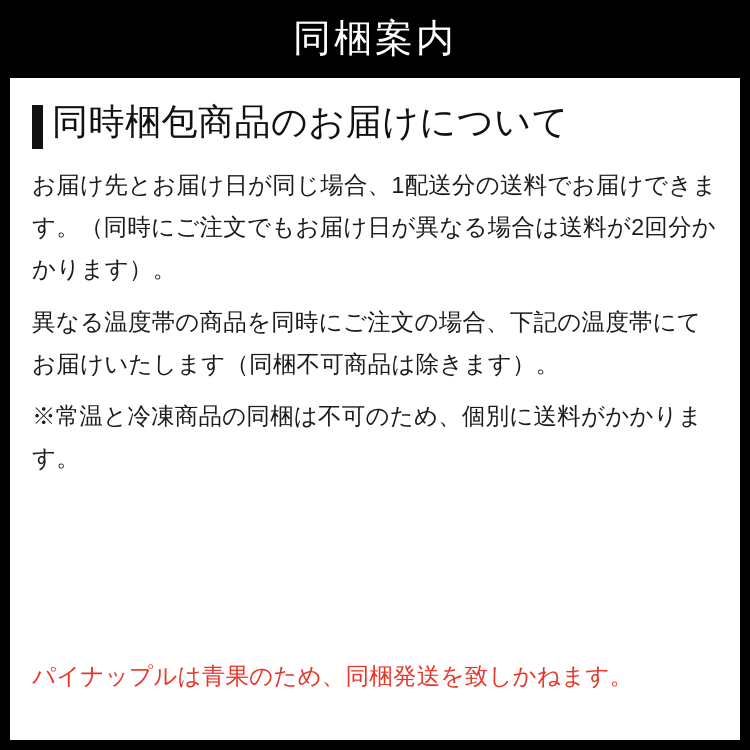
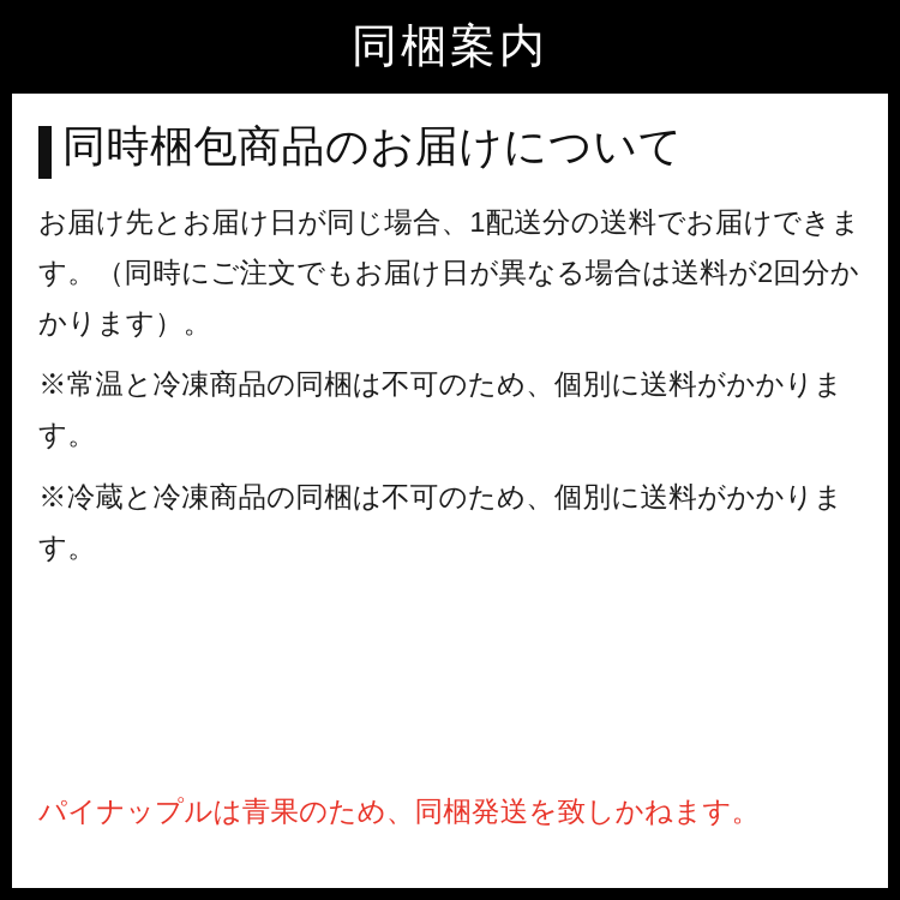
  同梱案内
  同時梱包商品のお届けについて
  お届け先とお届け日が同じ場合、1配送分の送料でお届けできます。（同時にご注文でもお届け日が異なる場合は送料が2回分かかります）。
- 異なる温度帯の商品を同時にご注文の場合、下記の温度帯にてお届けいたします（同梱不可商品は除きます）。
  ※常温と冷凍商品の同梱は不可のため、個別に送料がかかります。
+ ※冷蔵と冷凍商品の同梱は不可のため、個別に送料がかかります。
  パイナップルは青果のため、同梱発送を致しかねます。
